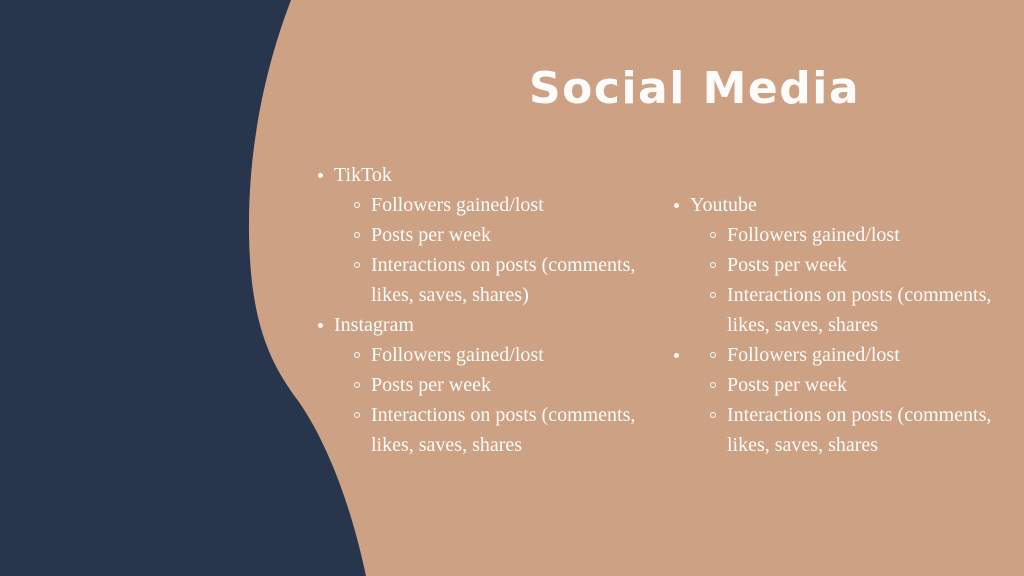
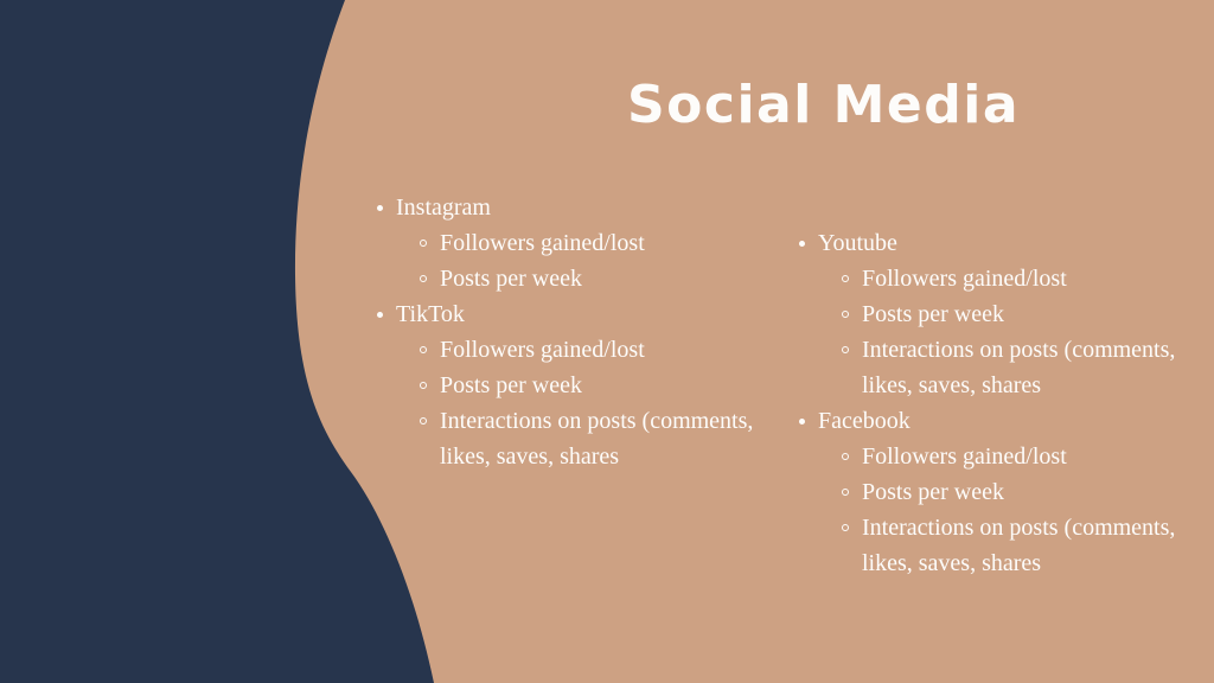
  Social Media
- TikTok
+ Instagram
  Followers gained/lost
  Posts per week
- Interactions on posts (comments, likes, saves, shares)
- Instagram
+ TikTok
  Followers gained/lost
  Posts per week
  Interactions on posts (comments, likes, saves, shares
  Youtube
  Followers gained/lost
  Posts per week
  Interactions on posts (comments, likes, saves, shares
+ Facebook
  Followers gained/lost
  Posts per week
  Interactions on posts (comments, likes, saves, shares
